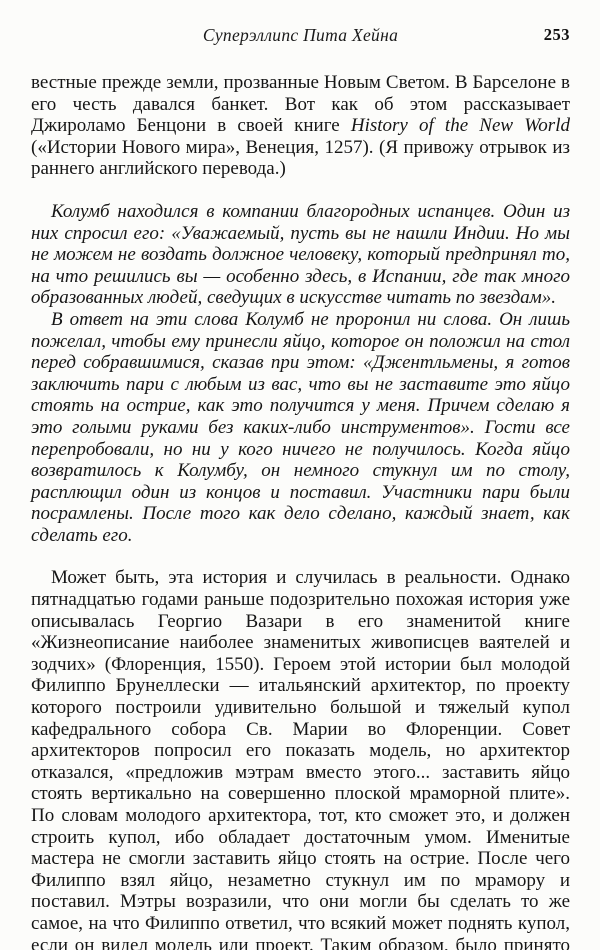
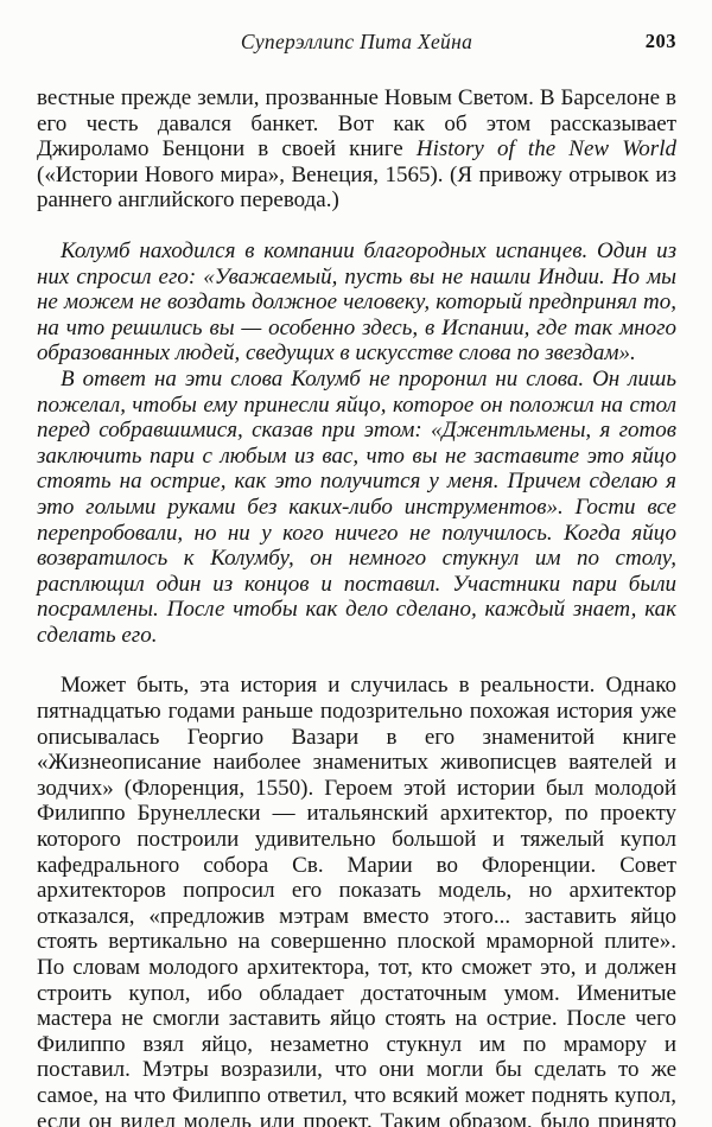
  Суперэллипс Пита Хейна
- 253
+ 203
- вестные прежде земли, прозванные Новым Светом. В Барселоне в его честь давался банкет. Вот как об этом рассказывает Джироламо Бенцони в своей книге History of the New World («Истории Нового мира», Венеция, 1257). (Я привожу отрывок из раннего английского перевода.)
+ вестные прежде земли, прозванные Новым Светом. В Барселоне в его честь давался банкет. Вот как об этом рассказывает Джироламо Бенцони в своей книге History of the New World («Истории Нового мира», Венеция, 1565). (Я привожу отрывок из раннего английского перевода.)
- Колумб находился в компании благородных испанцев. Один из них спросил его: «Уважаемый, пусть вы не нашли Индии. Но мы не можем не воздать должное человеку, который предпринял то, на что решились вы — особенно здесь, в Испании, где так много образованных людей, сведущих в искусстве читать по звездам».
+ Колумб находился в компании благородных испанцев. Один из них спросил его: «Уважаемый, пусть вы не нашли Индии. Но мы не можем не воздать должное человеку, который предпринял то, на что решились вы — особенно здесь, в Испании, где так много образованных людей, сведущих в искусстве слова по звездам».
- В ответ на эти слова Колумб не проронил ни слова. Он лишь пожелал, чтобы ему принесли яйцо, которое он положил на стол перед собравшимися, сказав при этом: «Джентльмены, я готов заключить пари с любым из вас, что вы не заставите это яйцо стоять на острие, как это получится у меня. Причем сделаю я это голыми руками без каких-либо инструментов». Гости все перепробовали, но ни у кого ничего не получилось. Когда яйцо возвратилось к Колумбу, он немного стукнул им по столу, расплющил один из концов и поставил. Участники пари были посрамлены. После того как дело сделано, каждый знает, как сделать его.
+ В ответ на эти слова Колумб не проронил ни слова. Он лишь пожелал, чтобы ему принесли яйцо, которое он положил на стол перед собравшимися, сказав при этом: «Джентльмены, я готов заключить пари с любым из вас, что вы не заставите это яйцо стоять на острие, как это получится у меня. Причем сделаю я это голыми руками без каких-либо инструментов». Гости все перепробовали, но ни у кого ничего не получилось. Когда яйцо возвратилось к Колумбу, он немного стукнул им по столу, расплющил один из концов и поставил. Участники пари были посрамлены. После чтобы как дело сделано, каждый знает, как сделать его.
  Может быть, эта история и случилась в реальности. Однако пятнадцатью годами раньше подозрительно похожая история уже описывалась Георгио Вазари в его знаменитой книге «Жизнеописание наиболее знаменитых живописцев ваятелей и зодчих» (Флоренция, 1550). Героем этой истории был молодой Филиппо Брунеллески — итальянский архитектор, по проекту которого построили удивительно большой и тяжелый купол кафедрального собора Св. Марии во Флоренции. Совет архитекторов попросил его показать модель, но архитектор отказался, «предложив мэтрам вместо этого... заставить яйцо стоять вертикально на совершенно плоской мраморной плите». По словам молодого архитектора, тот, кто сможет это, и должен строить купол, ибо обладает достаточным умом. Именитые мастера не смогли заставить яйцо стоять на острие. После чего Филиппо взял яйцо, незаметно стукнул им по мрамору и поставил. Мэтры возразили, что они могли бы сделать то же самое, на что Филиппо ответил, что всякий может поднять купол, если он видел модель или проект. Таким образом, было принято
